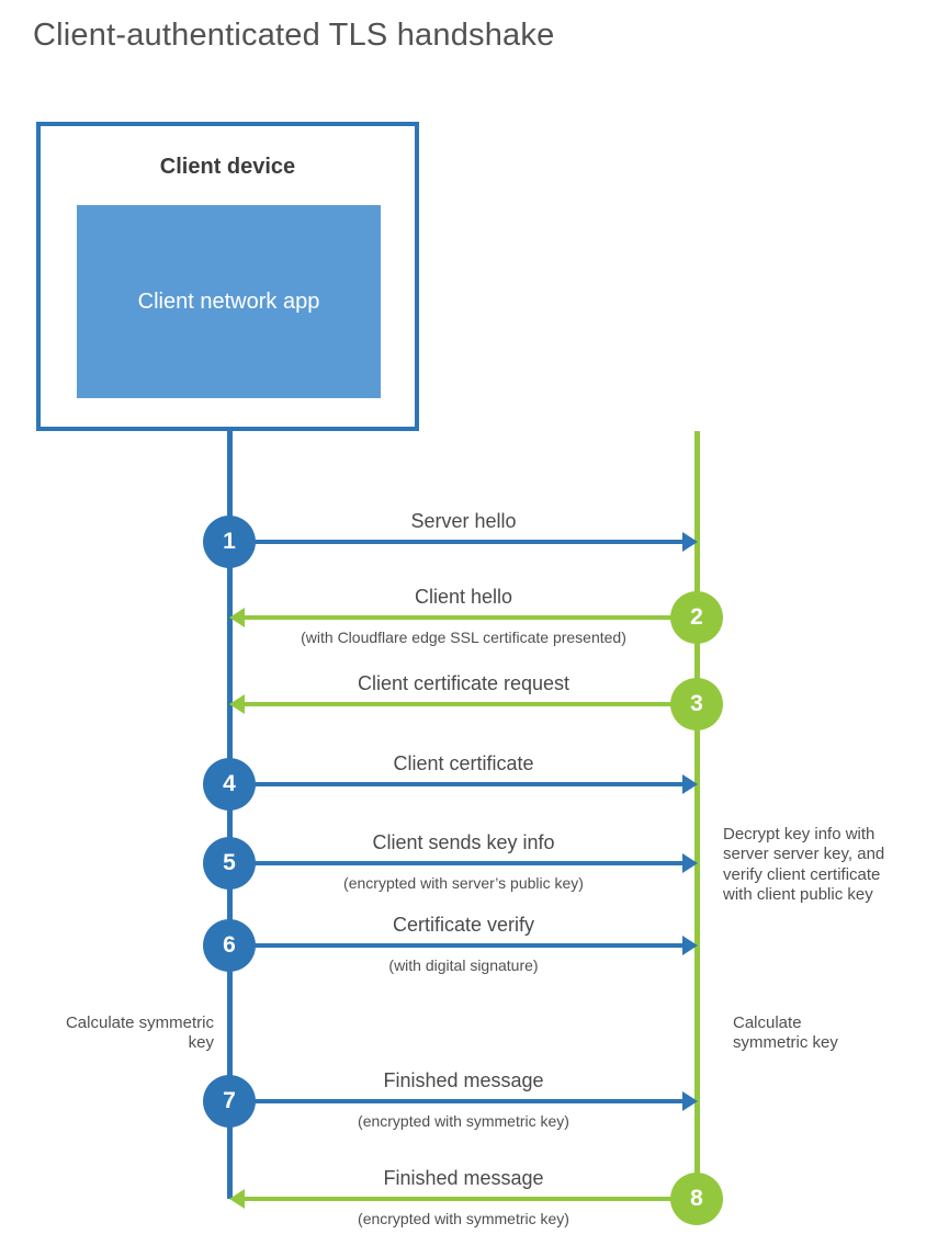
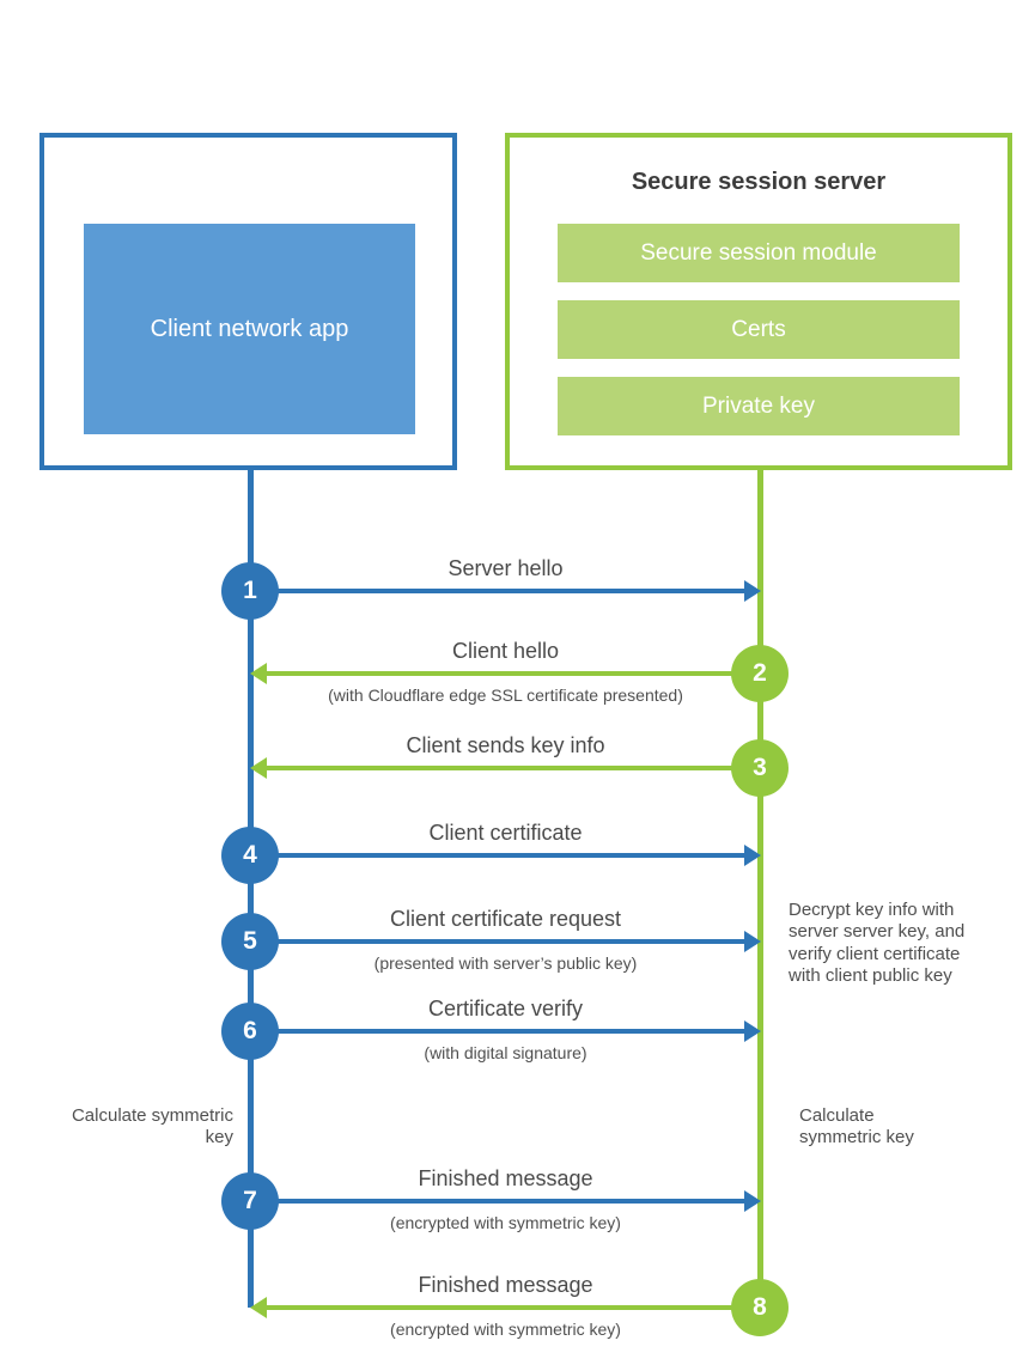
- Client-authenticated TLS handshake
- Client device
  Client network app
+ Secure session server
+ Secure session module
+ Certs
+ Private key
  1
  Server hello
  2
  Client hello
  (with Cloudflare edge SSL certificate presented)
  3
- Client certificate request
+ Client sends key info
  4
  Client certificate
  5
- Client sends key info
+ Client certificate request
- (encrypted with server’s public key)
+ (presented with server’s public key)
  6
  Certificate verify
  (with digital signature)
  7
  Finished message
  (encrypted with symmetric key)
  8
  Finished message
  (encrypted with symmetric key)
  Decrypt key info with server server key, and verify client certificate with client public key
  Calculate symmetric key
  Calculate symmetric key
